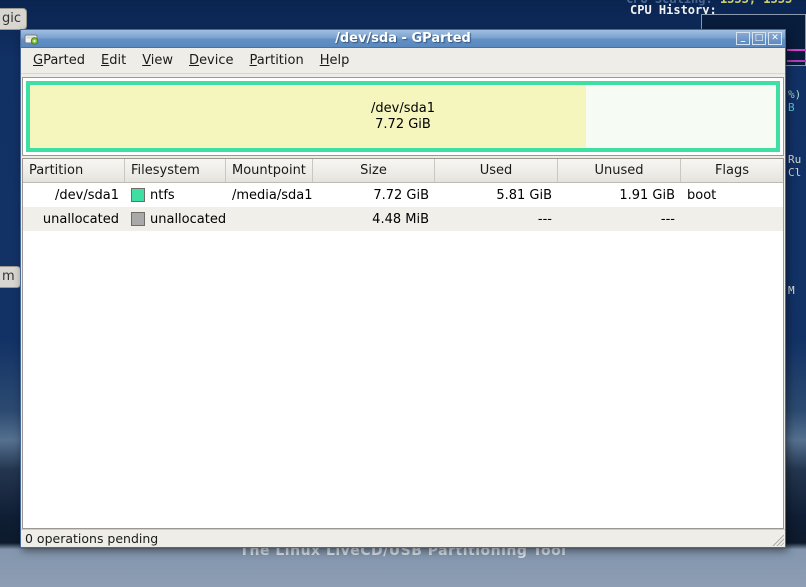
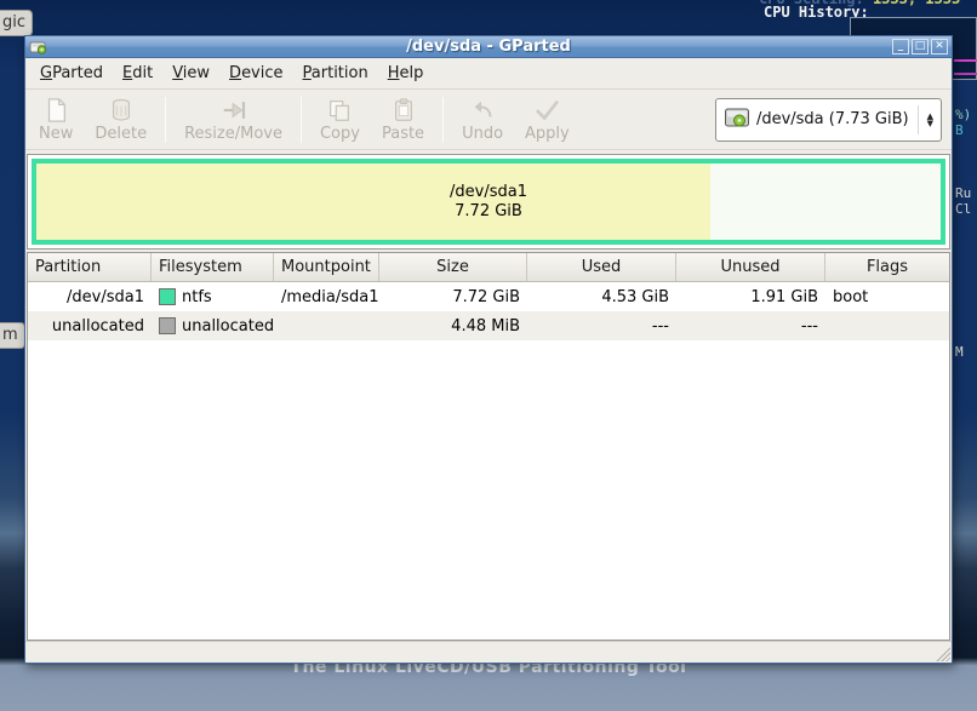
  CPU History:
  gic
  m
  %)
  B
  Ru
  Cl
  M
  The Linux LiveCD/USB Partitioning Tool
  /dev/sda - GParted
  _
  □
  ✕
  GParted
  Edit
  View
  Device
  Partition
  Help
+ New
+ Delete
+ Resize/Move
+ Copy
+ Paste
+ Undo
+ Apply
+ /dev/sda (7.73 GiB)
+ ▲
+ ▼
  /dev/sda1
  7.72 GiB
  Partition
  Filesystem
  Mountpoint
  Size
  Used
  Unused
  Flags
  /dev/sda1
  ntfs
  /media/sda1
  7.72 GiB
- 5.81 GiB
+ 4.53 GiB
  1.91 GiB
  boot
  unallocated
  unallocated
  4.48 MiB
  ---
  ---
- 0 operations pending
